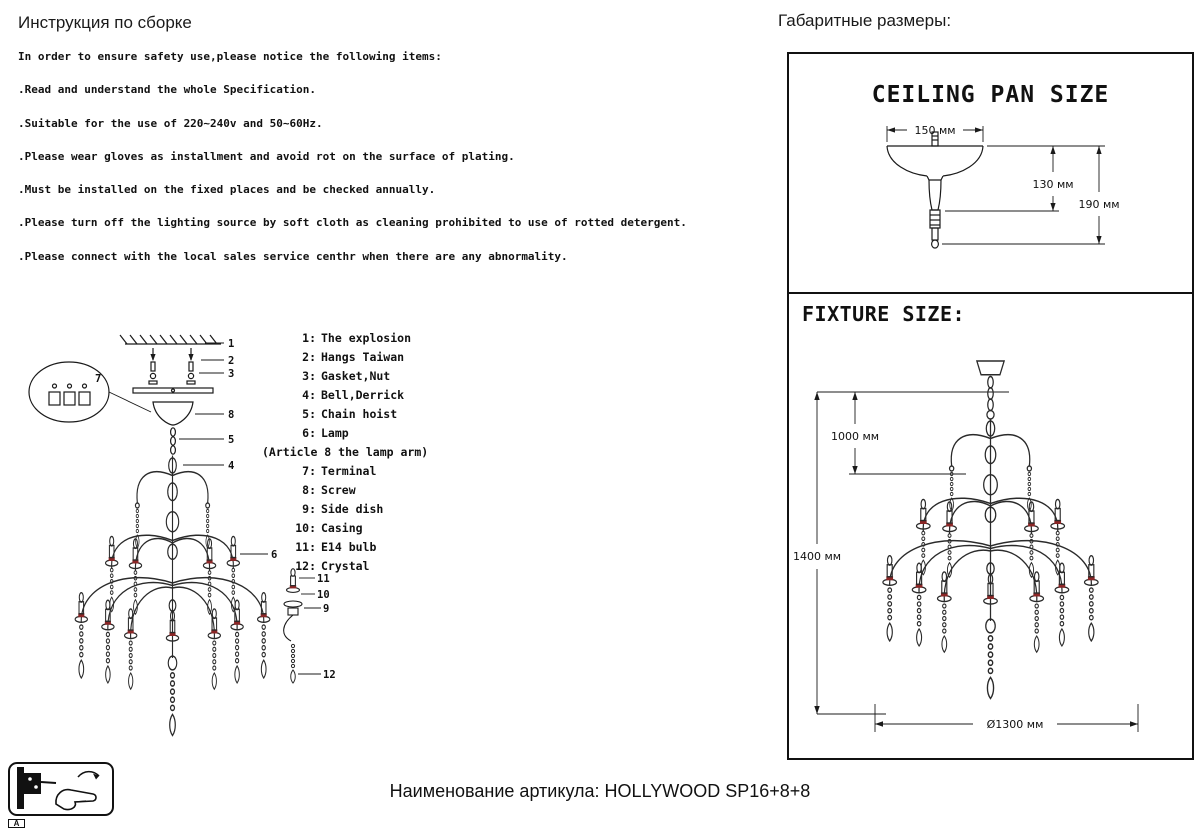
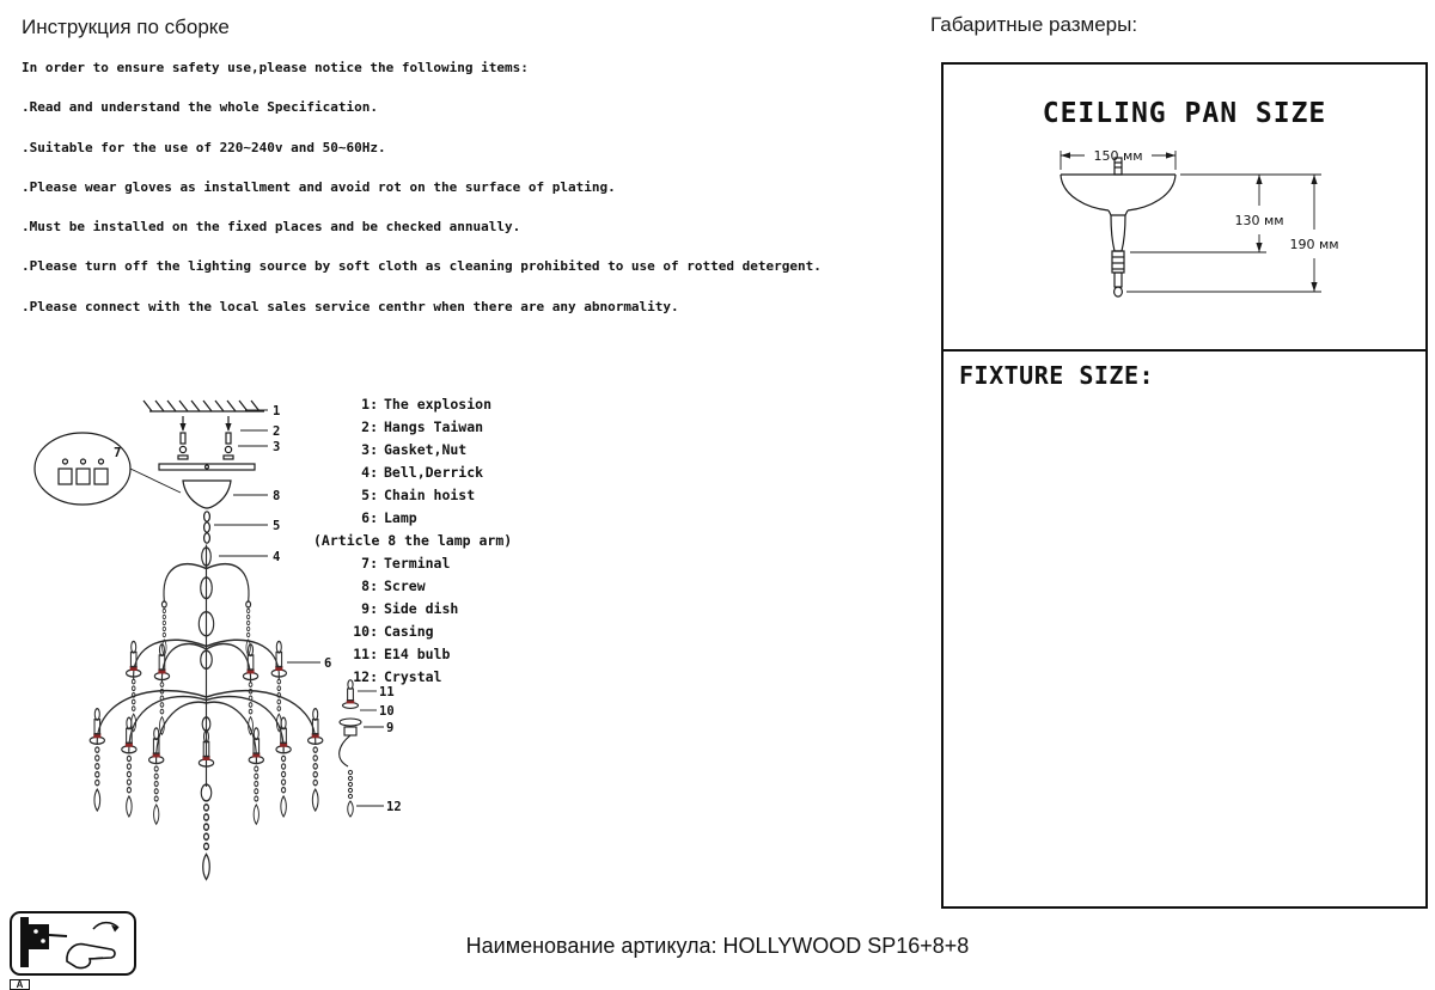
  Инструкция по сборке
  In order to ensure safety use,please notice the following items:
  .Read and understand the whole Specification.
  .Suitable for the use of 220~240v and 50~60Hz.
  .Please wear gloves as installment and avoid rot on the surface of plating.
  .Must be installed on the fixed places and be checked annually.
  .Please turn off the lighting source by soft cloth as cleaning prohibited to use of rotted detergent.
  .Please connect with the local sales service centhr when there are any abnormality.
  1
  2
  3
  7
  8
  5
  4
  6
  11
  10
  9
  12
  1:
  The explosion
  2:
  Hangs Taiwan
  3:
  Gasket,Nut
  4:
  Bell,Derrick
  5:
  Chain hoist
  6:
  Lamp
  (Article 8 the lamp arm)
  7:
  Terminal
  8:
  Screw
  9:
  Side dish
  10:
  Casing
  11:
  E14 bulb
  12:
  Crystal
  A
  Габаритные размеры:
  CEILING PAN SIZE
  150 мм
  130 мм
  190 мм
  FIXTURE SIZE:
- 1000 мм
- 1400 мм
- Ø1300 мм
  Наименование артикула: HOLLYWOOD SP16+8+8
